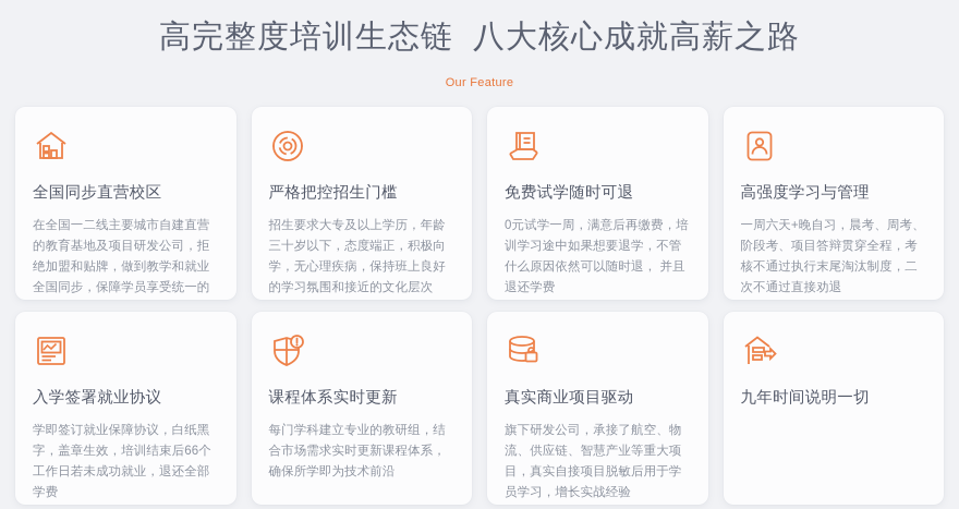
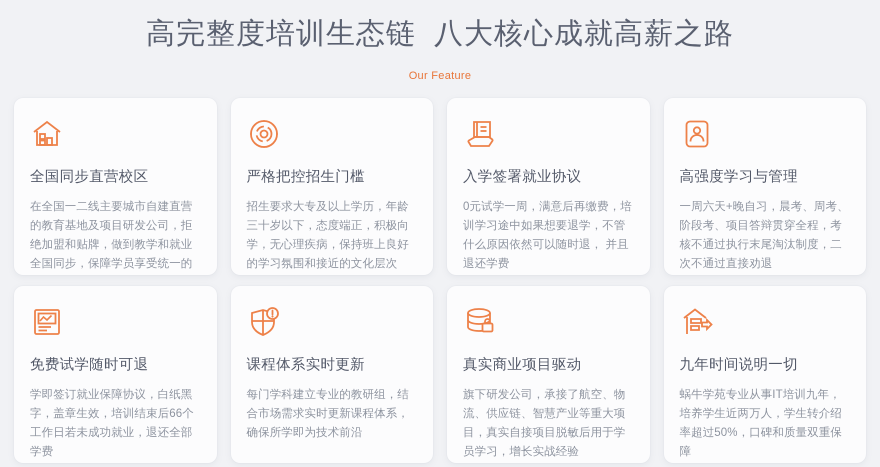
  高完整度培训生态链 八大核心成就高薪之路
  Our Feature
  全国同步直营校区
  在全国一二线主要城市自建直营的教育基地及项目研发公司，拒绝加盟和贴牌，做到教学和就业全国同步，保障学员享受统一的
  严格把控招生门槛
  招生要求大专及以上学历，年龄三十岁以下，态度端正，积极向学，无心理疾病，保持班上良好的学习氛围和接近的文化层次
- 免费试学随时可退
+ 入学签署就业协议
  0元试学一周，满意后再缴费，培训学习途中如果想要退学，不管什么原因依然可以随时退， 并且退还学费
  高强度学习与管理
  一周六天+晚自习，晨考、周考、阶段考、项目答辩贯穿全程，考核不通过执行末尾淘汰制度，二次不通过直接劝退
- 入学签署就业协议
+ 免费试学随时可退
  学即签订就业保障协议，白纸黑字，盖章生效，培训结束后66个工作日若未成功就业，退还全部学费
  课程体系实时更新
  每门学科建立专业的教研组，结合市场需求实时更新课程体系，确保所学即为技术前沿
  真实商业项目驱动
  旗下研发公司，承接了航空、物流、供应链、智慧产业等重大项目，真实自接项目脱敏后用于学员学习，增长实战经验
  九年时间说明一切
+ 蜗牛学苑专业从事IT培训九年，培养学生近两万人，学生转介绍率超过50%，口碑和质量双重保障
